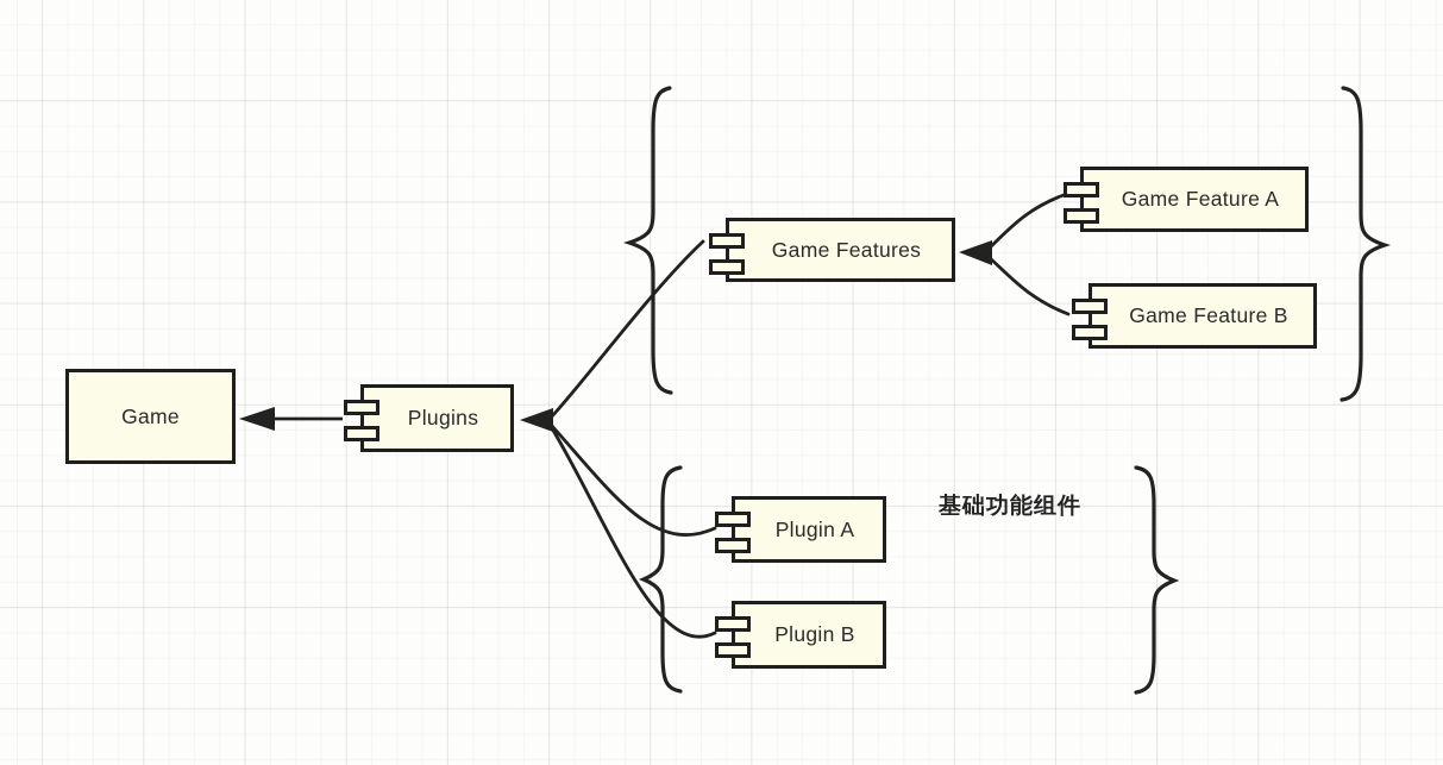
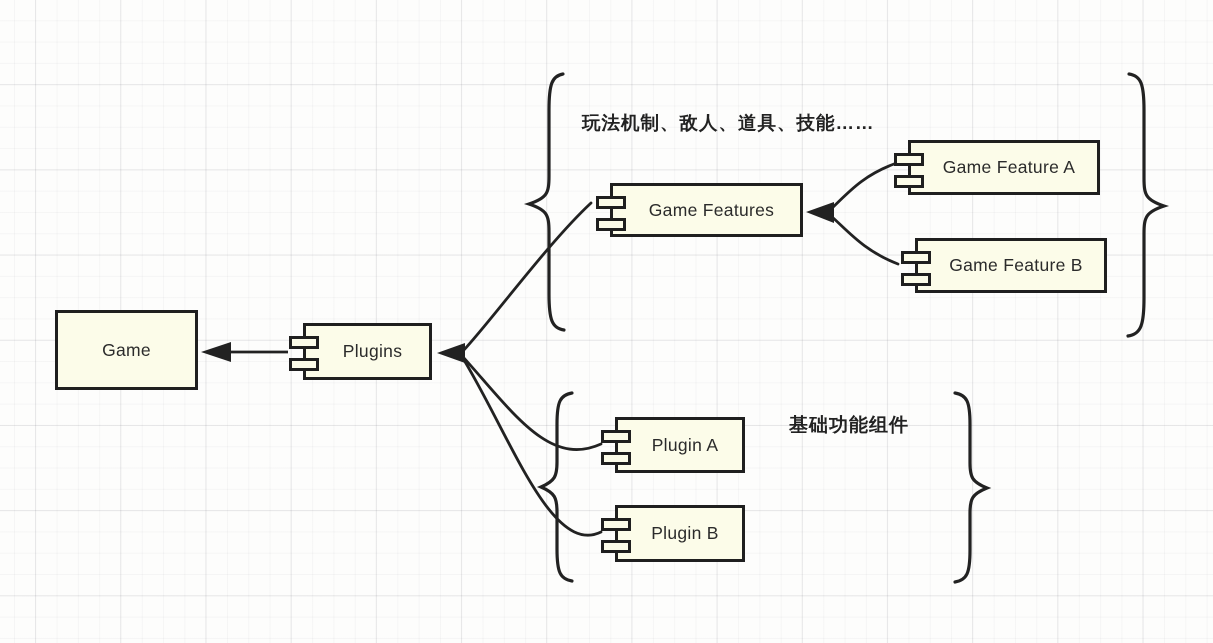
  Game
  Plugins
  Game Features
  Game Feature A
  Game Feature B
  Plugin A
  Plugin B
+ 玩法机制、敌人、道具、技能……
  基础功能组件
